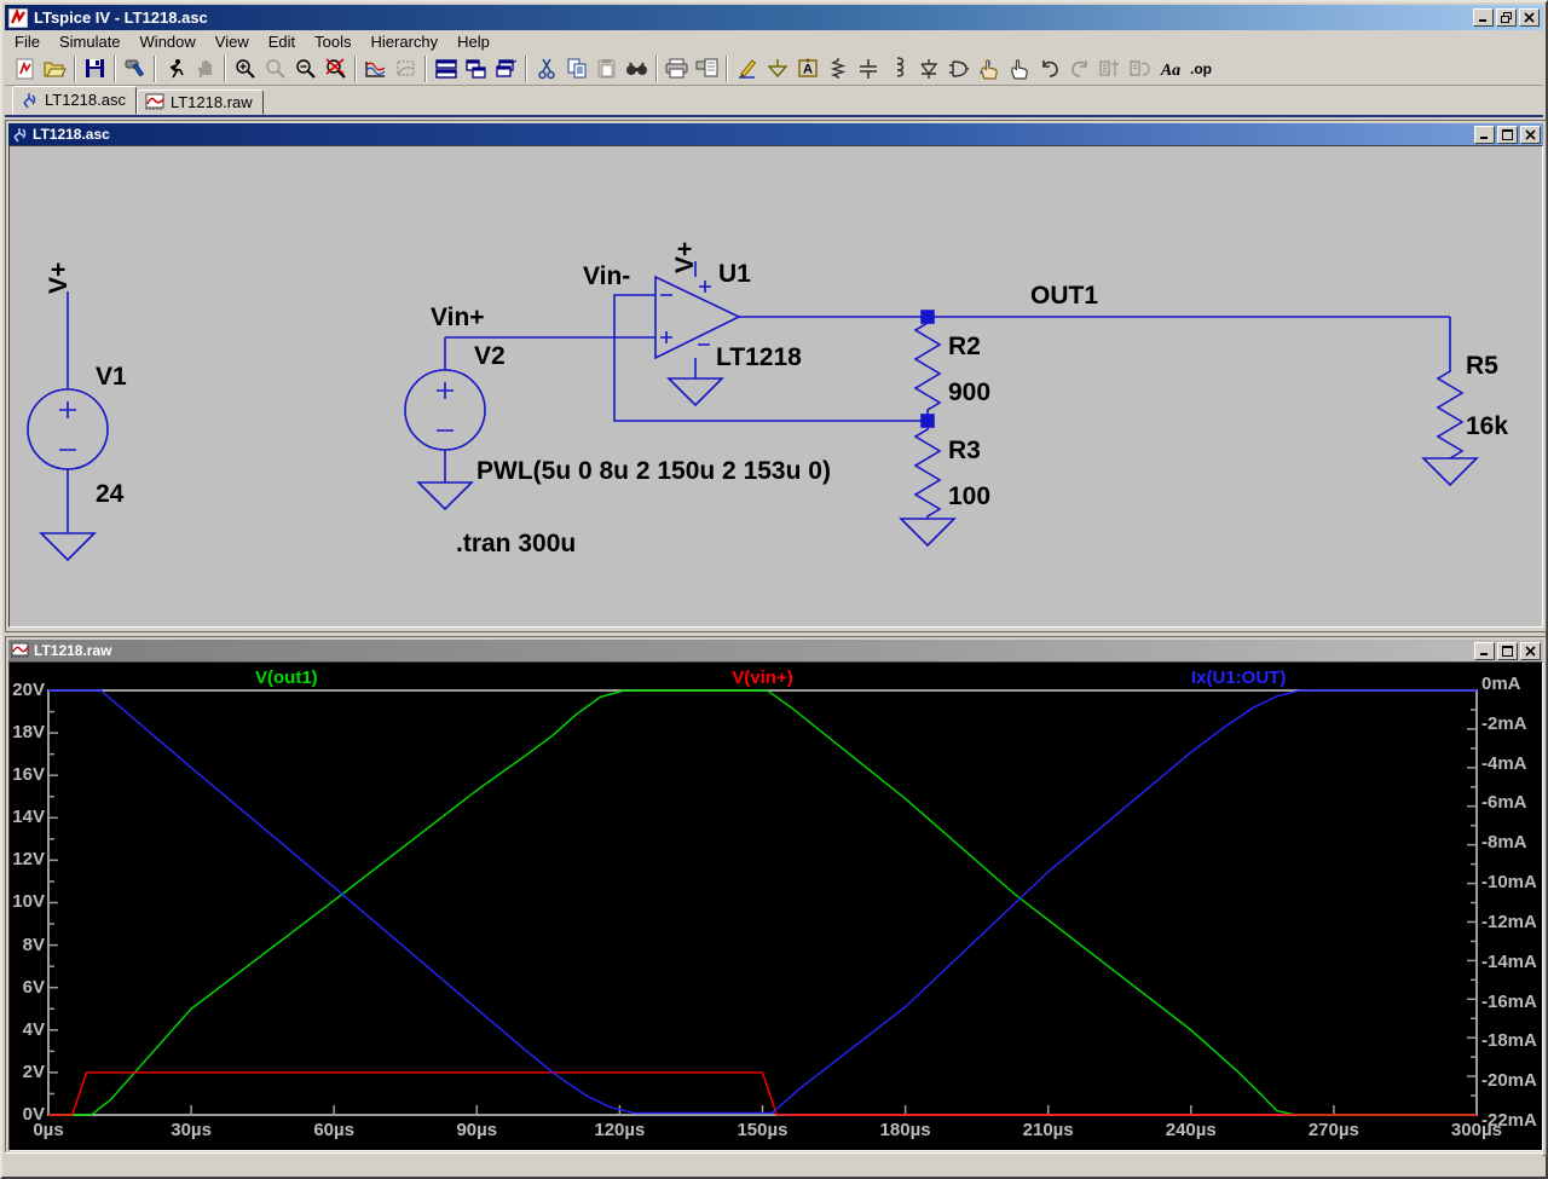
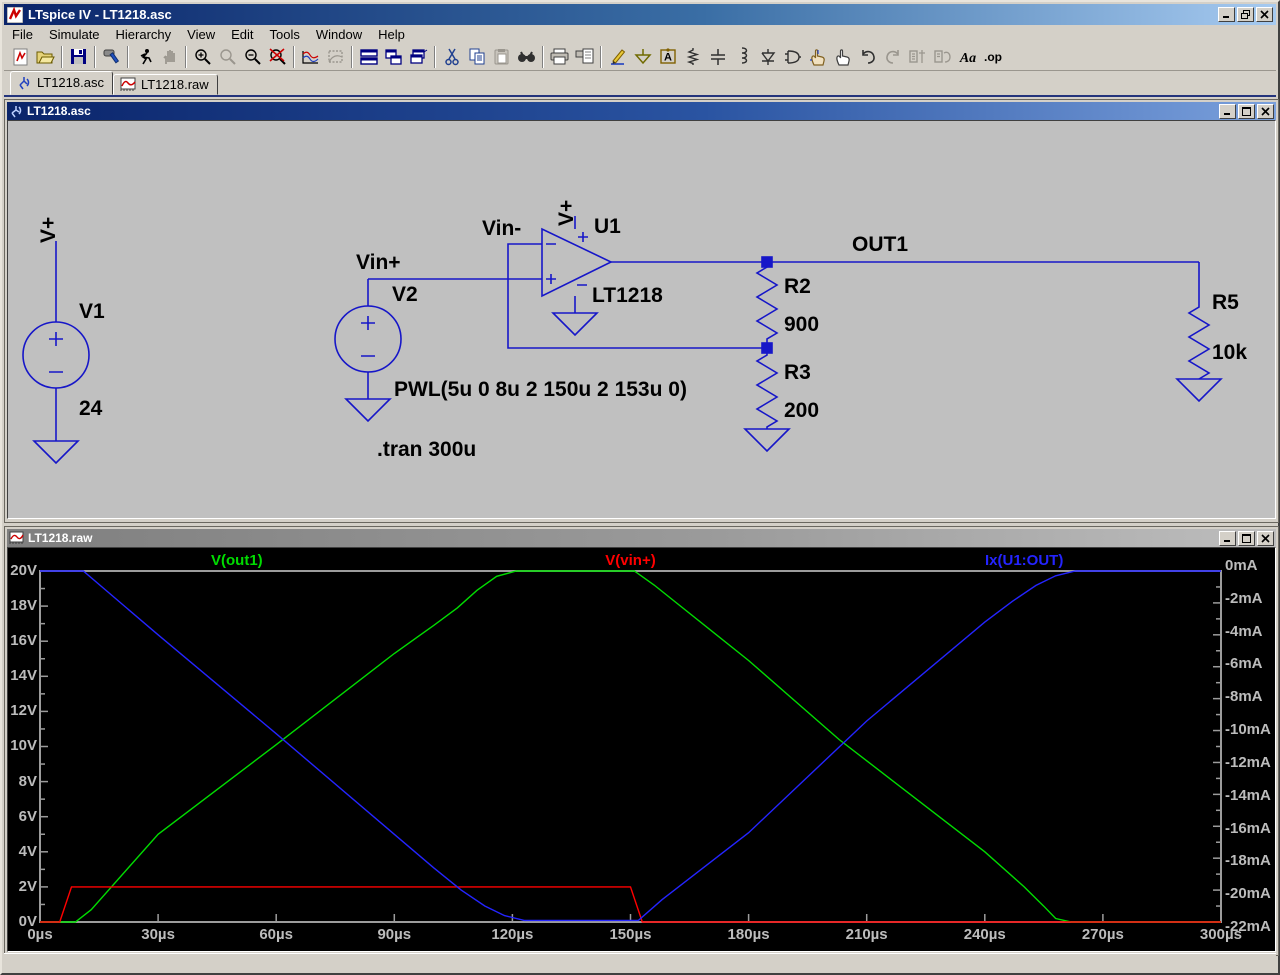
  LTspice IV - LT1218.asc
  File
  Simulate
- Window
+ Hierarchy
  View
  Edit
  Tools
- Hierarchy
+ Window
  Help
  A
  Aa
  .op
  LT1218.asc
  LT1218.raw
  LT1218.asc
  V1
  24
  Vin+
  V2
  PWL(5u 0 8u 2 150u 2 153u 0)
  .tran 300u
  Vin-
  U1
  LT1218
  OUT1
  R2
  900
  R3
- 100
+ 200
  R5
- 16k
+ 10k
  LT1218.raw
  V(out1)
  V(vin+)
  Ix(U1:OUT)
  20V
  18V
  16V
  14V
  12V
  10V
  8V
  6V
  4V
  2V
  0V
  0mA
  -2mA
  -4mA
  -6mA
  -8mA
  -10mA
  -12mA
  -14mA
  -16mA
  -18mA
  -20mA
  -22mA
  0µs
  30µs
  60µs
  90µs
  120µs
  150µs
  180µs
  210µs
  240µs
  270µs
  300µs
